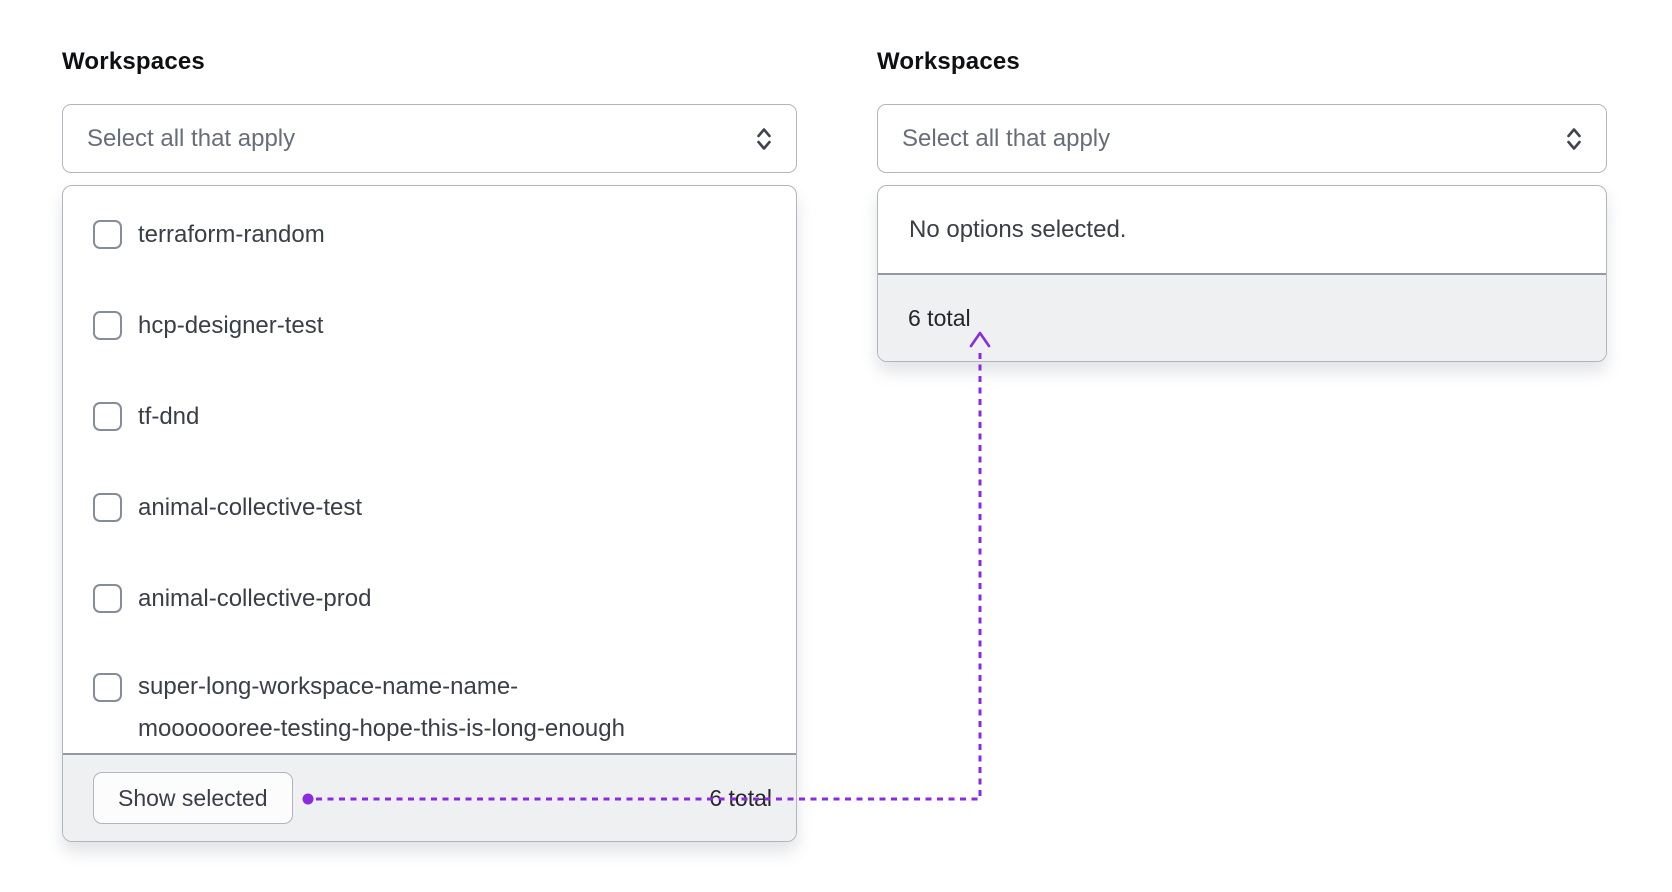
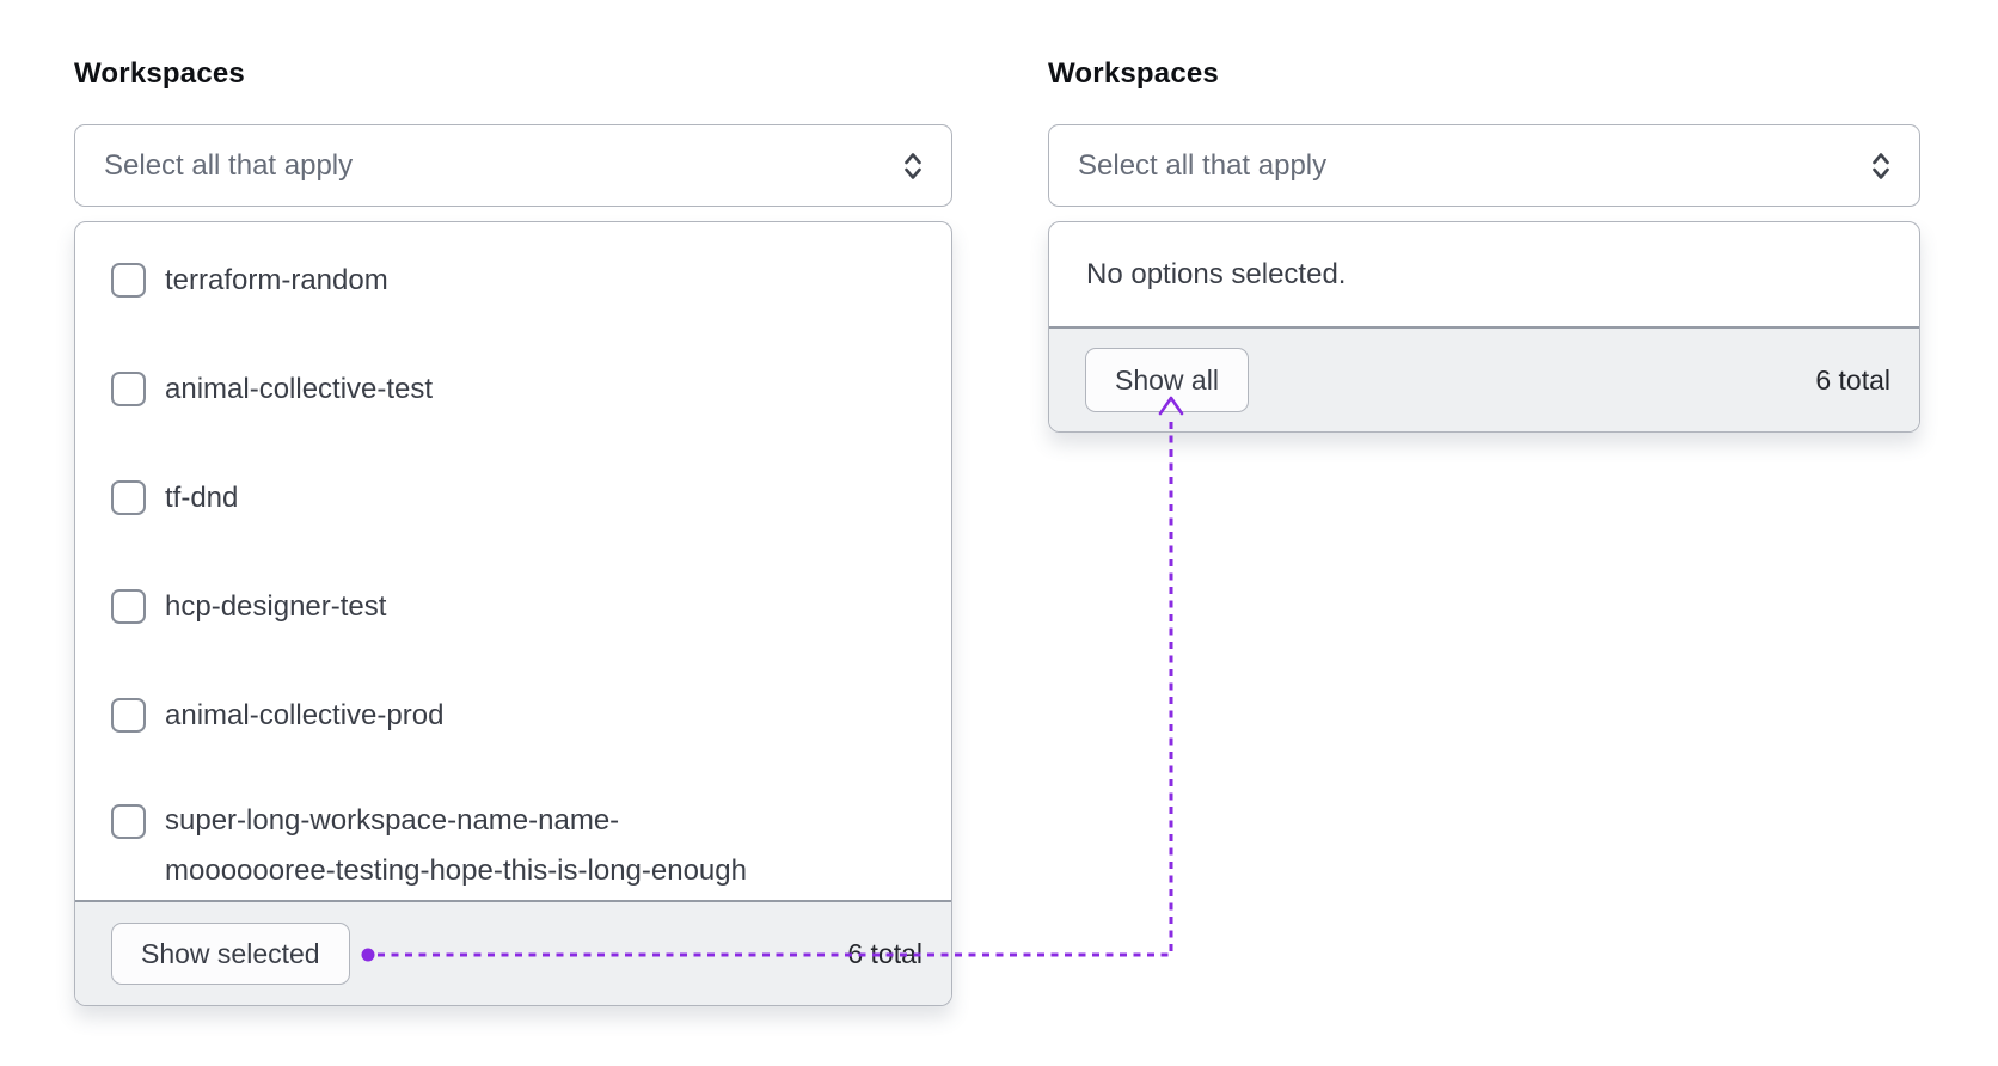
  Workspaces
  Select all that apply
  terraform-random
- hcp-designer-test
+ animal-collective-test
  tf-dnd
- animal-collective-test
+ hcp-designer-test
  animal-collective-prod
  super-long-workspace-name-name-
  mooooooree-testing-hope-this-is-long-enough
  Show selected
  Workspaces
  Select all that apply
  No options selected.
+ Show all
  6 total
